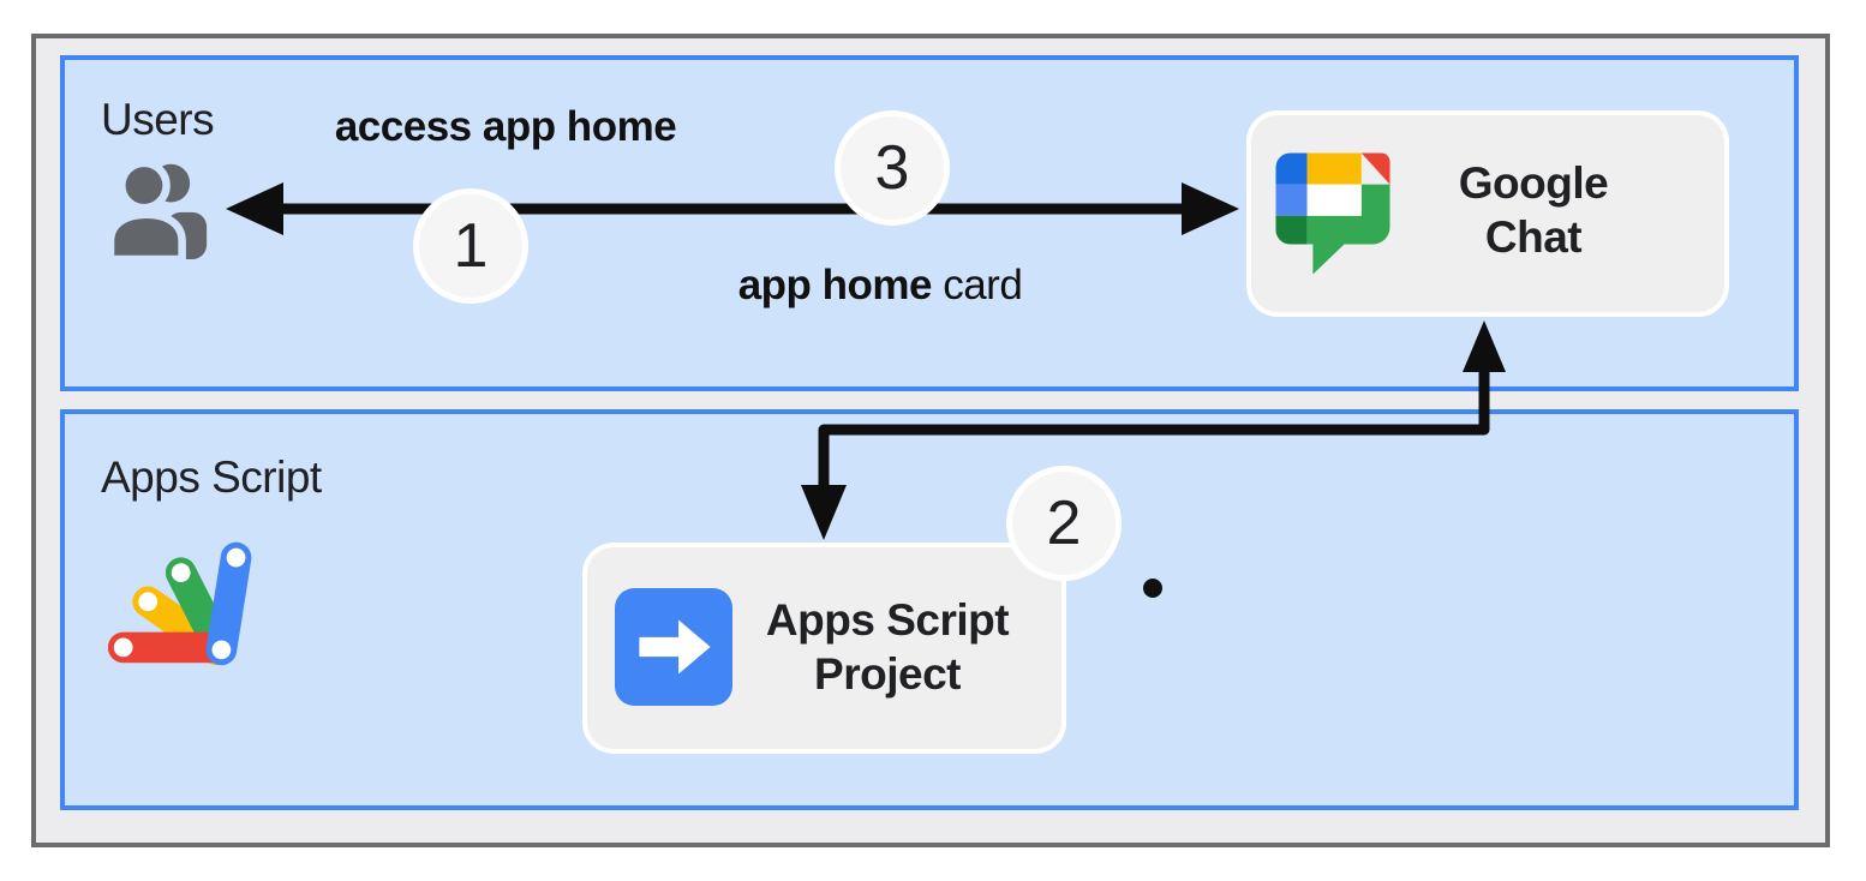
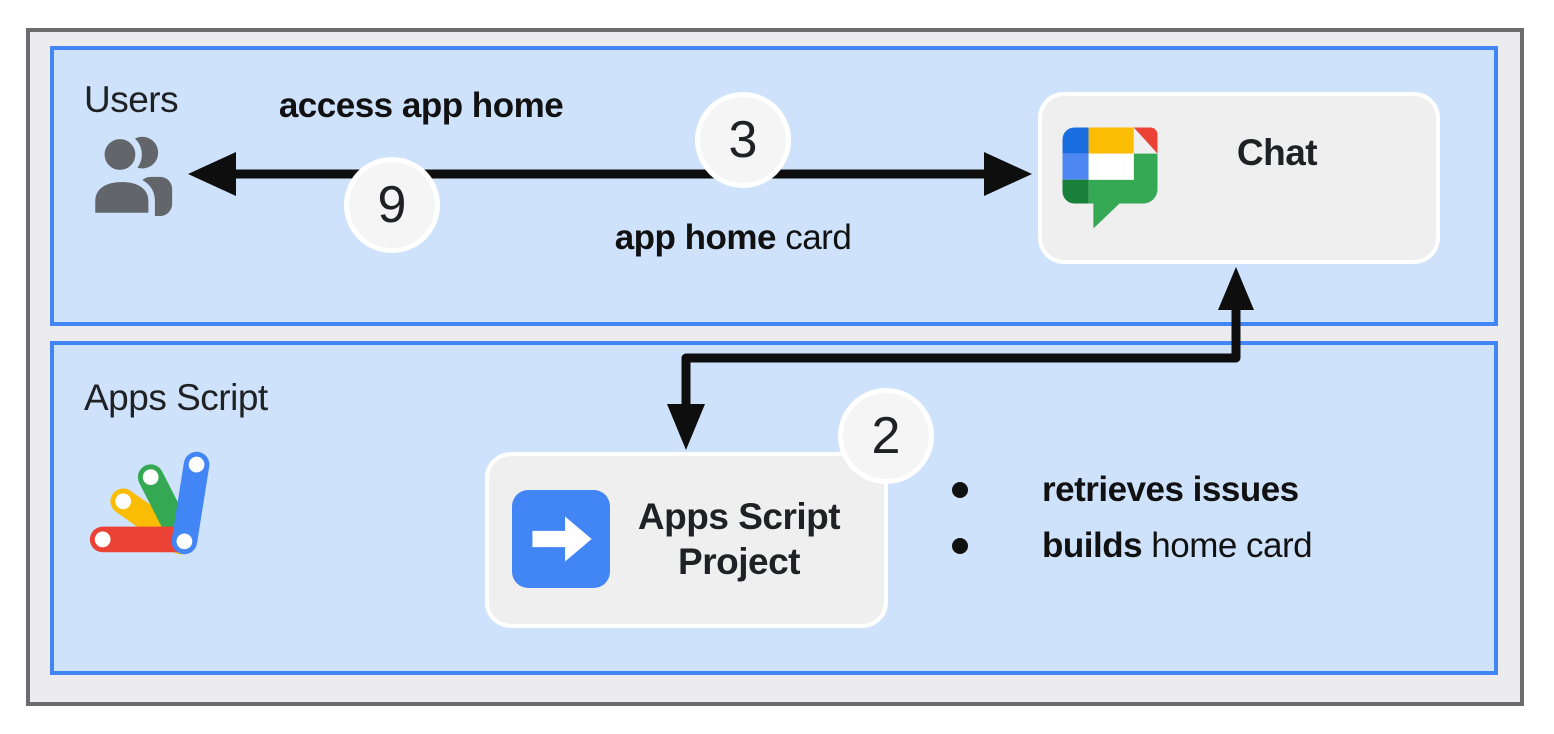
  Users
  Apps Script
- Google
  Chat
  Apps Script
  Project
- 1
+ 9
  3
  2
  access app home
  app home card
+ retrieves issues
+ builds home card
